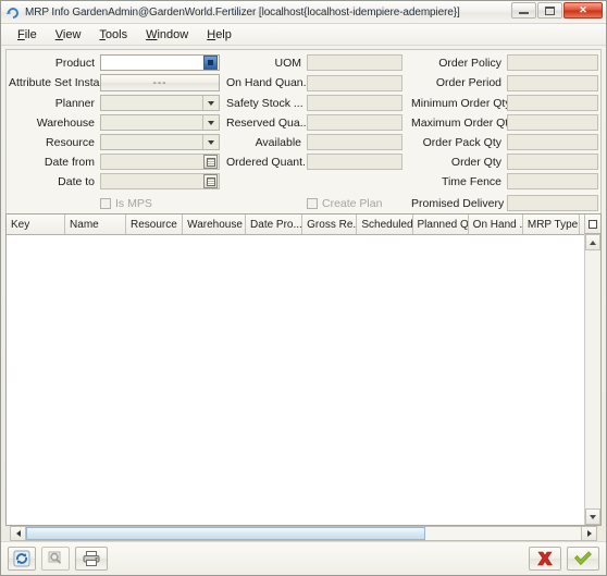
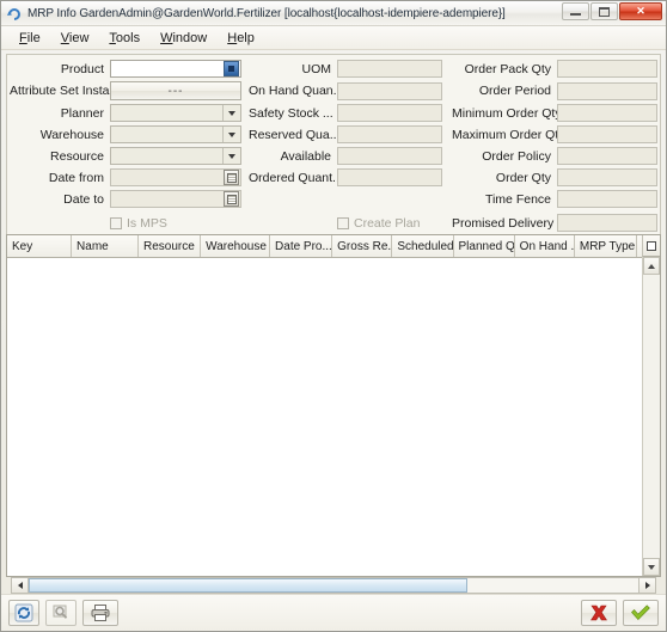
  MRP Info GardenAdmin@GardenWorld.Fertilizer [localhost{localhost-idempiere-adempiere}]
  ✕
  File
  View
  Tools
  Window
  Help
  Product
  UOM
- Order Policy
+ Order Pack Qty
  Attribute Set Insta
  ---
  On Hand Quan.
  Order Period
  Planner
  Safety Stock ...
  Minimum Order Qt
  Warehouse
  Reserved Qua..
  Maximum Order Q
  Resource
  Available
- Order Pack Qty
+ Order Policy
  Date from
  Ordered Quant.
  Order Qty
  Date to
  Time Fence
  Is MPS
  Create Plan
  Promised Delivery
  Key
  Name
  Resource
  Warehouse
  Date Pro...
  Gross Re.
  Scheduled
  Planned Q
  On Hand .
  MRP Type
